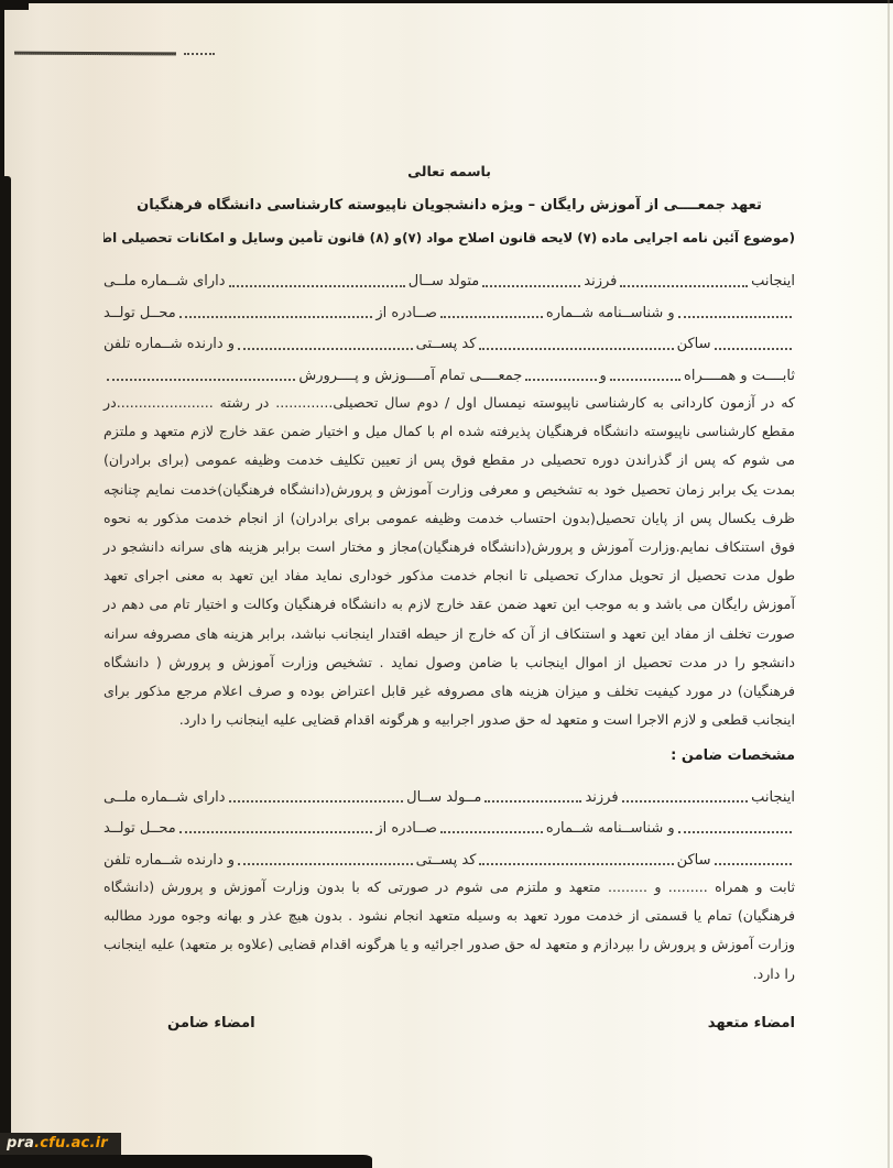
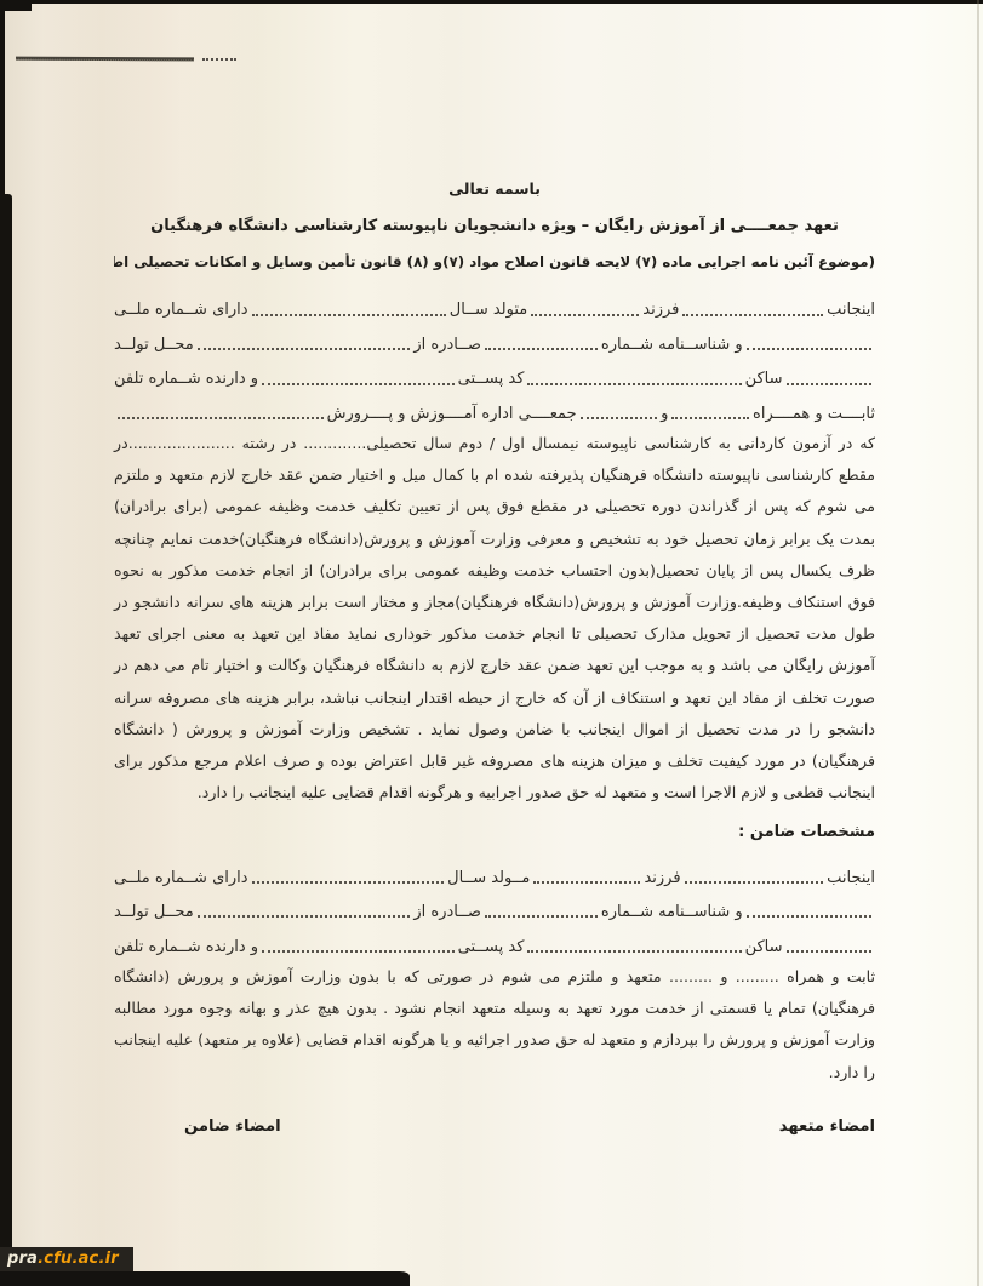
  باسمه تعالی
  تعهد جمعــــی از آموزش رایگان – ویژه دانشجویان ناپیوسته کارشناسی دانشگاه فرهنگیان
  (موضوع آئین نامه اجرایی ماده (۷) لایحه قانون اصلاح مواد (۷)و (۸) قانون تأمین وسایل و امکانات تحصیلی اط
  اینجانب
  فرزند
  متولد ســال
  دارای شــماره ملــی
  و شناســنامه شــماره
  صــادره از
  محــل تولــد
  ساکن
  کد پســتی
  و دارنده شــماره تلفن
  ثابــــت و همــــراه
  و
- جمعــــی تمام آمــــوزش و پــــرورش
+ جمعــــی اداره آمــــوزش و پــــرورش
- که در آزمون کاردانی به کارشناسی ناپیوسته نیمسال اول / دوم سال تحصیلی............. در رشته ......................در مقطع کارشناسی ناپیوسته دانشگاه فرهنگیان پذیرفته شده ام با کمال میل و اختیار ضمن عقد خارج لازم متعهد و ملتزم می شوم که پس از گذراندن دوره تحصیلی در مقطع فوق پس از تعیین تکلیف خدمت وظیفه عمومی (برای برادران) بمدت یک برابر زمان تحصیل خود به تشخیص و معرفی وزارت آموزش و پرورش(دانشگاه فرهنگیان)خدمت نمایم چنانچه ظرف یکسال پس از پایان تحصیل(بدون احتساب خدمت وظیفه عمومی برای برادران) از انجام خدمت مذکور به نحوه فوق استنکاف نمایم.وزارت آموزش و پرورش(دانشگاه فرهنگیان)مجاز و مختار است برابر هزینه های سرانه دانشجو در طول مدت تحصیل از تحویل مدارک تحصیلی تا انجام خدمت مذکور خوداری نماید مفاد این تعهد به معنی اجرای تعهد آموزش رایگان می باشد و به موجب این تعهد ضمن عقد خارج لازم به دانشگاه فرهنگیان وکالت و اختیار تام می دهم در صورت تخلف از مفاد این تعهد و استنکاف از آن که خارج از حیطه اقتدار اینجانب نباشد، برابر هزینه های مصروفه سرانه دانشجو را در مدت تحصیل از اموال اینجانب با ضامن وصول نماید . تشخیص وزارت آموزش و پرورش ( دانشگاه فرهنگیان) در مورد کیفیت تخلف و میزان هزینه های مصروفه غیر قابل اعتراض بوده و صرف اعلام مرجع مذکور برای اینجانب قطعی و لازم الاجرا است و متعهد له حق صدور اجرابیه و هرگونه اقدام قضایی علیه اینجانب را دارد.
+ که در آزمون کاردانی به کارشناسی ناپیوسته نیمسال اول / دوم سال تحصیلی............. در رشته ......................در مقطع کارشناسی ناپیوسته دانشگاه فرهنگیان پذیرفته شده ام با کمال میل و اختیار ضمن عقد خارج لازم متعهد و ملتزم می شوم که پس از گذراندن دوره تحصیلی در مقطع فوق پس از تعیین تکلیف خدمت وظیفه عمومی (برای برادران) بمدت یک برابر زمان تحصیل خود به تشخیص و معرفی وزارت آموزش و پرورش(دانشگاه فرهنگیان)خدمت نمایم چنانچه ظرف یکسال پس از پایان تحصیل(بدون احتساب خدمت وظیفه عمومی برای برادران) از انجام خدمت مذکور به نحوه فوق استنکاف وظیفه.وزارت آموزش و پرورش(دانشگاه فرهنگیان)مجاز و مختار است برابر هزینه های سرانه دانشجو در طول مدت تحصیل از تحویل مدارک تحصیلی تا انجام خدمت مذکور خوداری نماید مفاد این تعهد به معنی اجرای تعهد آموزش رایگان می باشد و به موجب این تعهد ضمن عقد خارج لازم به دانشگاه فرهنگیان وکالت و اختیار تام می دهم در صورت تخلف از مفاد این تعهد و استنکاف از آن که خارج از حیطه اقتدار اینجانب نباشد، برابر هزینه های مصروفه سرانه دانشجو را در مدت تحصیل از اموال اینجانب با ضامن وصول نماید . تشخیص وزارت آموزش و پرورش ( دانشگاه فرهنگیان) در مورد کیفیت تخلف و میزان هزینه های مصروفه غیر قابل اعتراض بوده و صرف اعلام مرجع مذکور برای اینجانب قطعی و لازم الاجرا است و متعهد له حق صدور اجرابیه و هرگونه اقدام قضایی علیه اینجانب را دارد.
  مشخصات ضامن :
  اینجانب
  فرزند
  مــولد ســال
  دارای شــماره ملــی
  و شناســنامه شــماره
  صــادره از
  محــل تولــد
  ساکن
  کد پســتی
  و دارنده شــماره تلفن
  ثابت و همراه ......... و ......... متعهد و ملتزم می شوم در صورتی که با بدون وزارت آموزش و پرورش (دانشگاه فرهنگیان) تمام یا قسمتی از خدمت مورد تعهد به وسیله متعهد انجام نشود . بدون هیچ عذر و بهانه وجوه مورد مطالبه وزارت آموزش و پرورش را بپردازم و متعهد له حق صدور اجرائیه و یا هرگونه اقدام قضایی (علاوه بر متعهد) علیه اینجانب را دارد.
  امضاء متعهد
  امضاء ضامن
  pra.cfu.ac.ir
